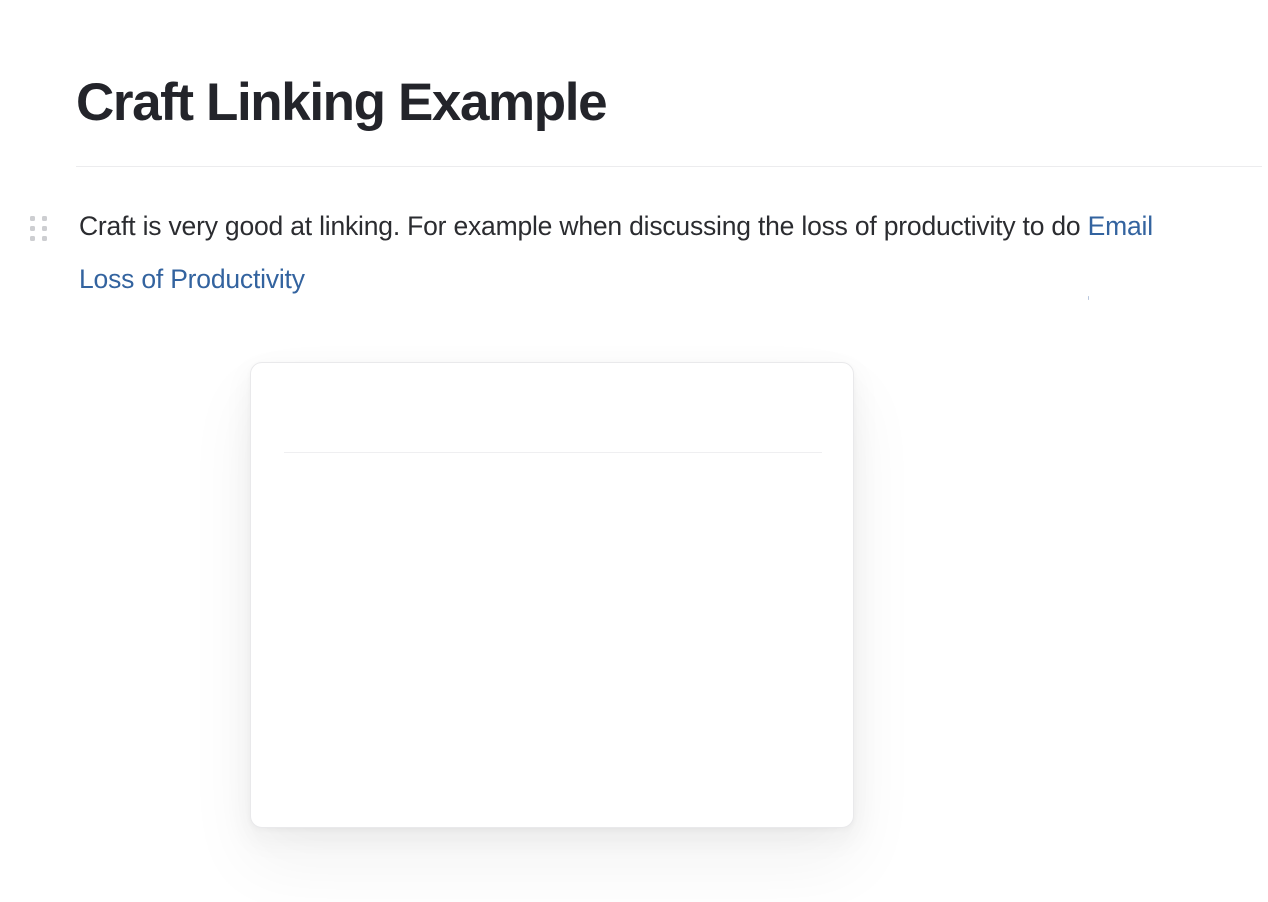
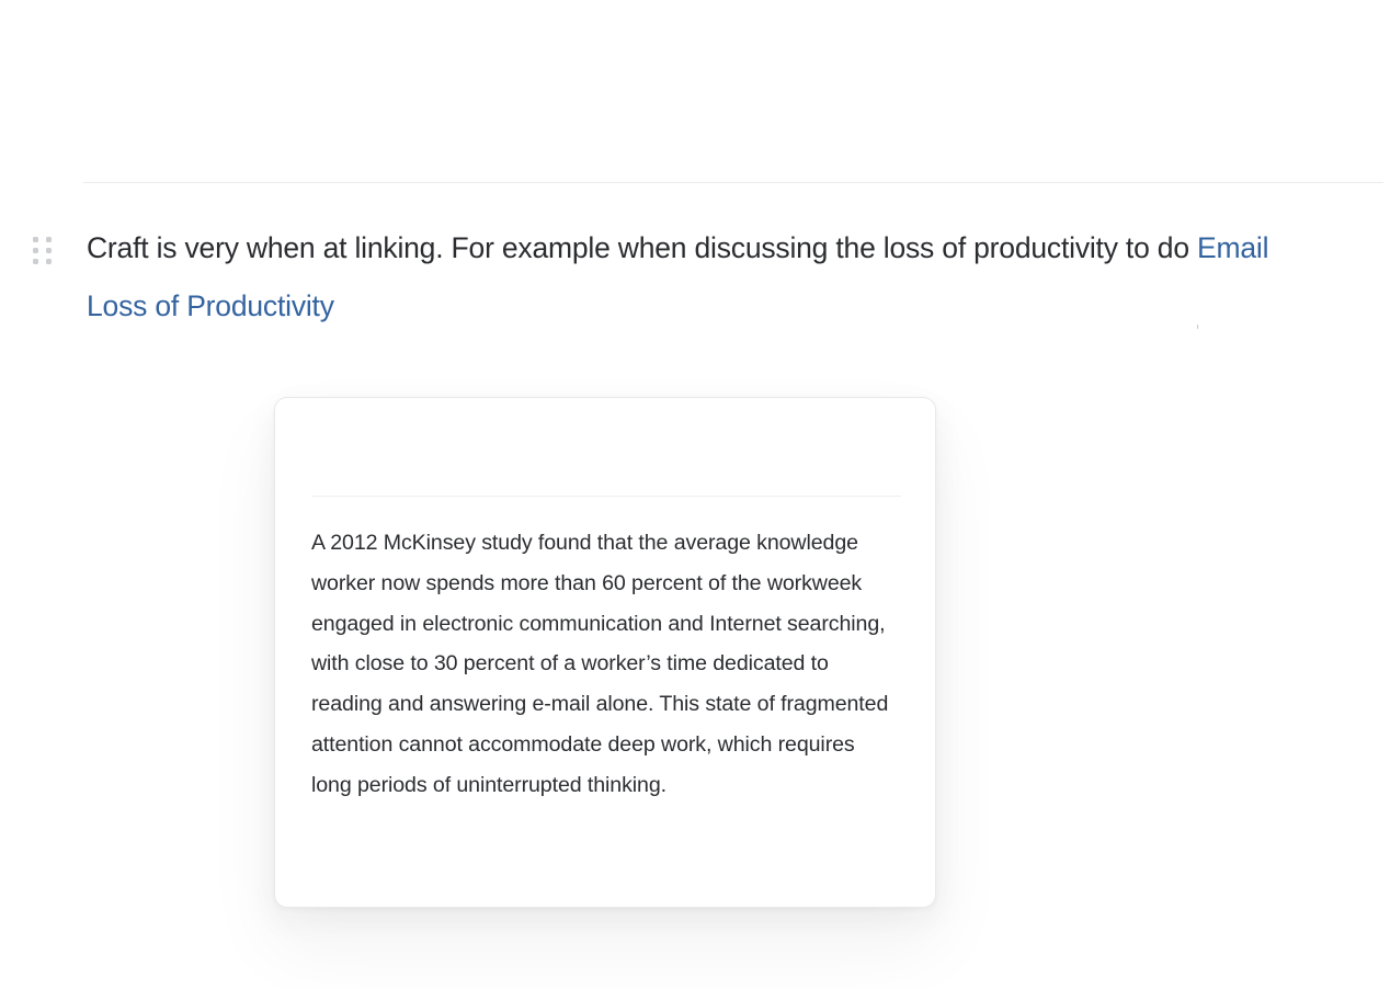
- Craft Linking Example
- Craft is very good at linking. For example when discussing the loss of productivity to do Email Loss of Productivity
+ Craft is very when at linking. For example when discussing the loss of productivity to do Email Loss of Productivity
+ A 2012 McKinsey study found that the average knowledge worker now spends more than 60 percent of the workweek engaged in electronic communication and Internet searching, with close to 30 percent of a worker’s time dedicated to reading and answering e-mail alone. This state of fragmented attention cannot accommodate deep work, which requires long periods of uninterrupted thinking.
